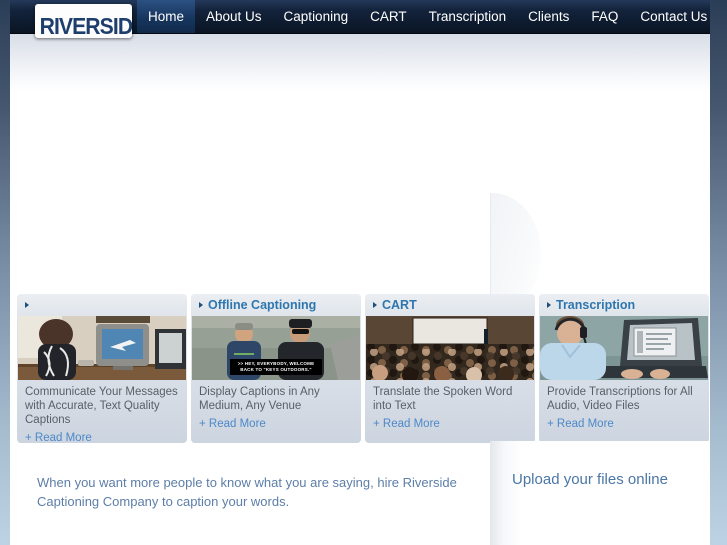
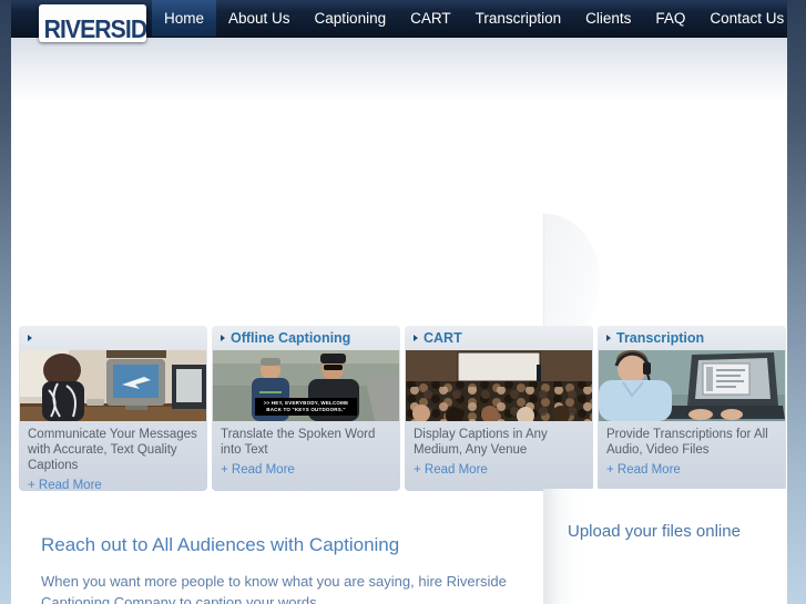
  RIVERSID
  Home
  About Us
  Captioning
  CART
  Transcription
  Clients
  FAQ
  Contact Us
  Communicate Your Messages with Accurate, Text Quality Captions
  + Read More
  Offline Captioning
- Display Captions in Any Medium, Any Venue
+ Translate the Spoken Word into Text
  + Read More
  CART
- Translate the Spoken Word into Text
+ Display Captions in Any Medium, Any Venue
  + Read More
  Transcription
  Provide Transcriptions for All Audio, Video Files
  + Read More
+ Reach out to All Audiences with Captioning
  When you want more people to know what you are saying, hire Riverside Captioning Company to caption your words.
  Upload your files online
